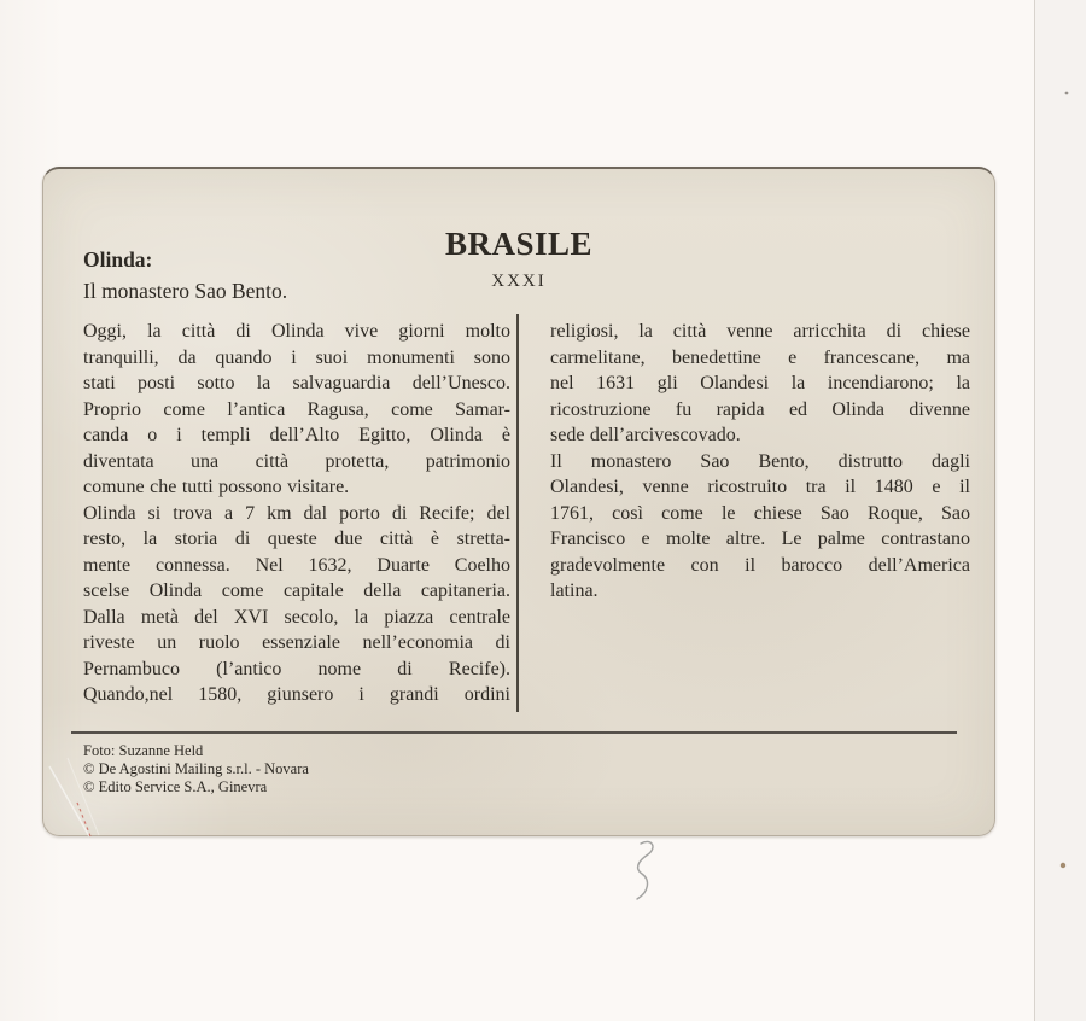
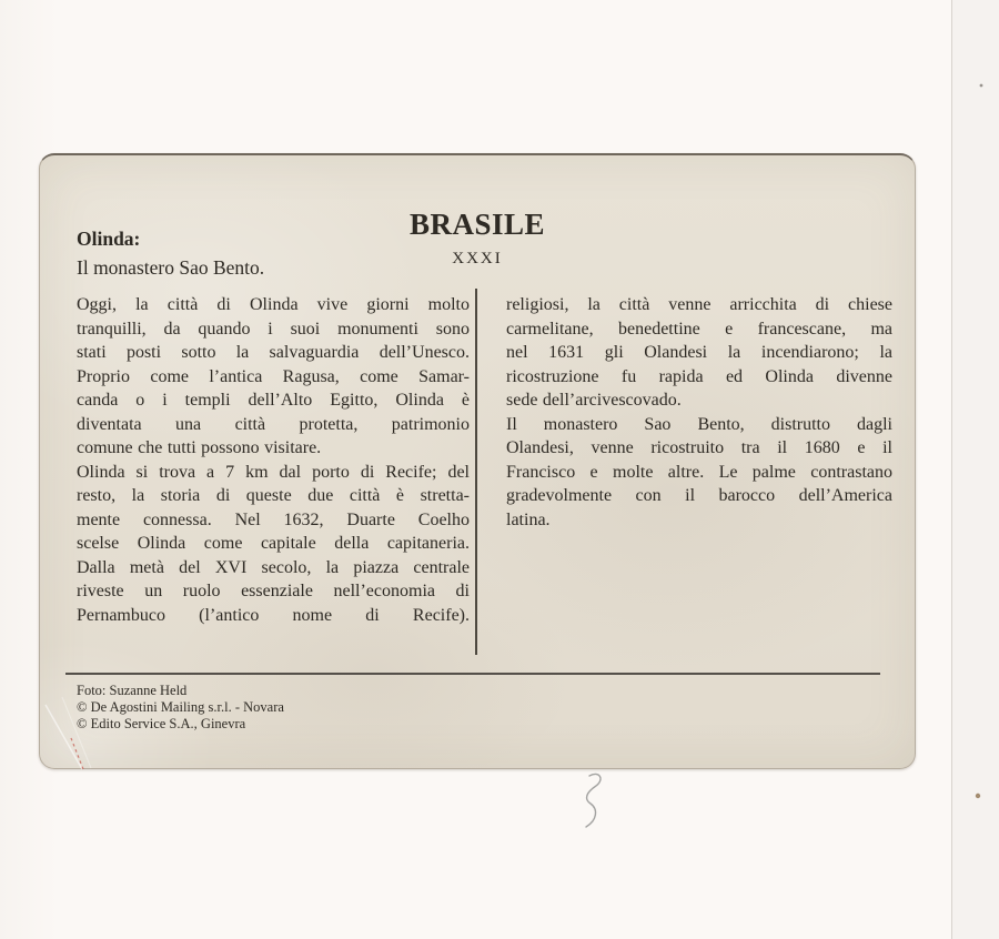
  BRASILE
  XXXI
  Olinda:
  Il monastero Sao Bento.
  Oggi, la città di Olinda vive giorni molto
  tranquilli, da quando i suoi monumenti sono
  stati posti sotto la salvaguardia dell’Unesco.
  Proprio come l’antica Ragusa, come Samar-
  canda o i templi dell’Alto Egitto, Olinda è
  diventata una città protetta, patrimonio
  comune che tutti possono visitare.
  Olinda si trova a 7 km dal porto di Recife; del
  resto, la storia di queste due città è stretta-
  mente connessa. Nel 1632, Duarte Coelho
  scelse Olinda come capitale della capitaneria.
  Dalla metà del XVI secolo, la piazza centrale
  riveste un ruolo essenziale nell’economia di
  Pernambuco (l’antico nome di Recife).
- Quando,nel 1580, giunsero i grandi ordini
  religiosi, la città venne arricchita di chiese
  carmelitane, benedettine e francescane, ma
  nel 1631 gli Olandesi la incendiarono; la
  ricostruzione fu rapida ed Olinda divenne
  sede dell’arcivescovado.
  Il monastero Sao Bento, distrutto dagli
- Olandesi, venne ricostruito tra il 1480 e il
+ Olandesi, venne ricostruito tra il 1680 e il
- 1761, così come le chiese Sao Roque, Sao
  Francisco e molte altre. Le palme contrastano
  gradevolmente con il barocco dell’America
  latina.
  Foto: Suzanne Held
  © De Agostini Mailing s.r.l. - Novara
  © Edito Service S.A., Ginevra
